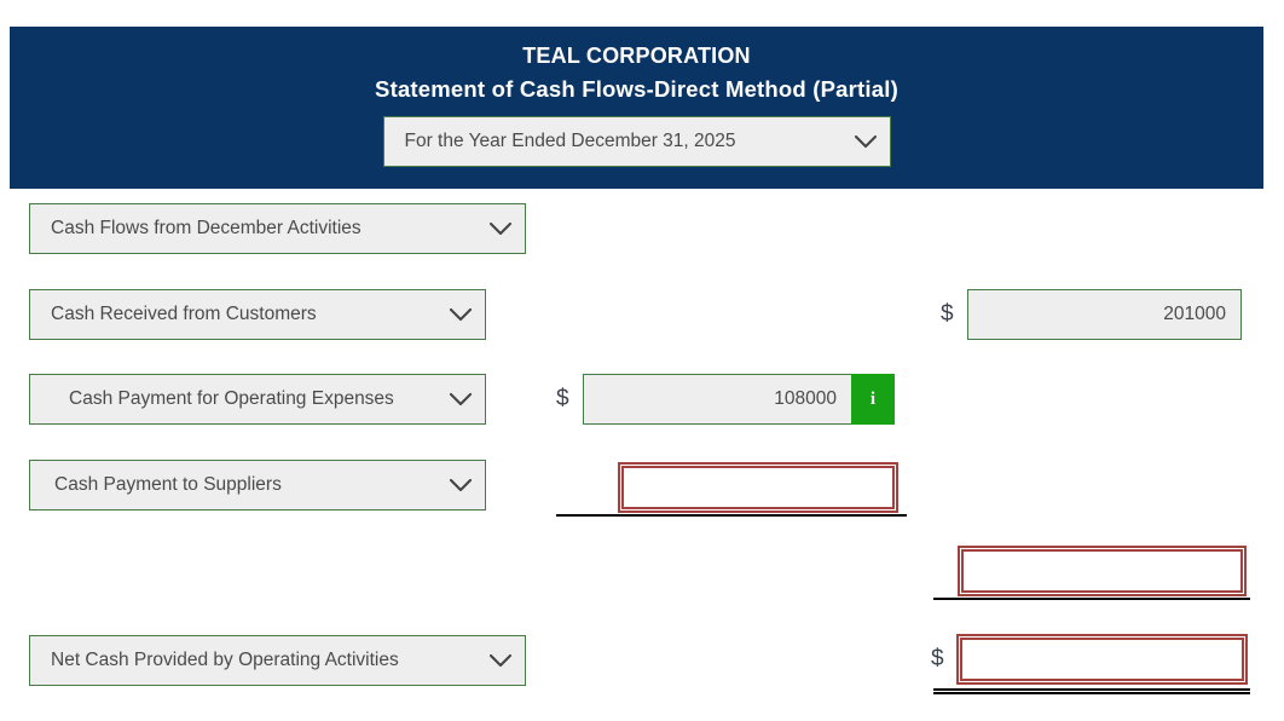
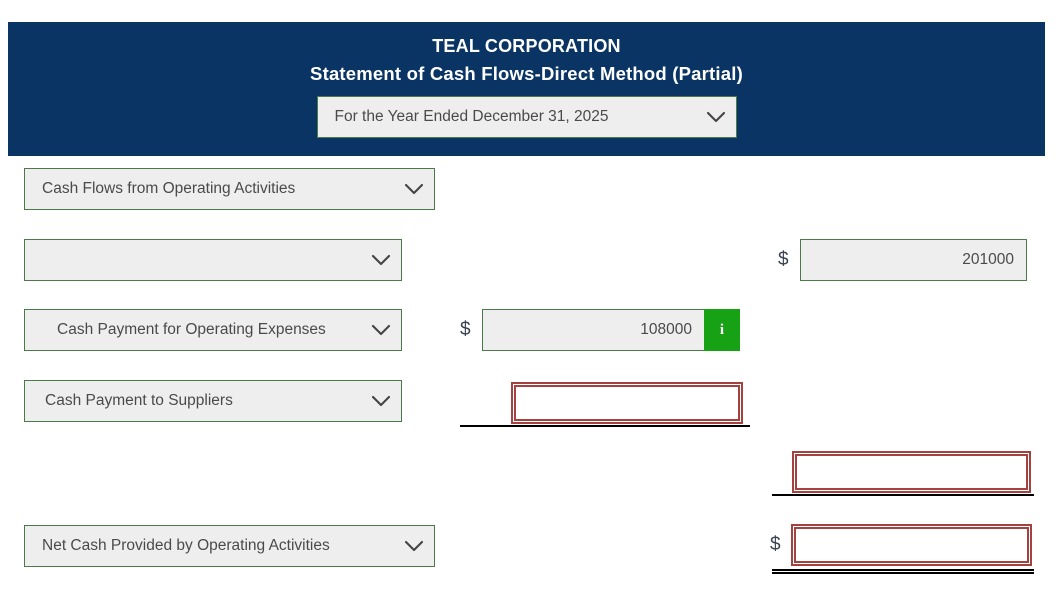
  TEAL CORPORATION
  Statement of Cash Flows-Direct Method (Partial)
  For the Year Ended December 31, 2025
- Cash Flows from December Activities
+ Cash Flows from Operating Activities
- Cash Received from Customers
  $
  201000
  Cash Payment for Operating Expenses
  $
  108000
  i
  Cash Payment to Suppliers
  Net Cash Provided by Operating Activities
  $
